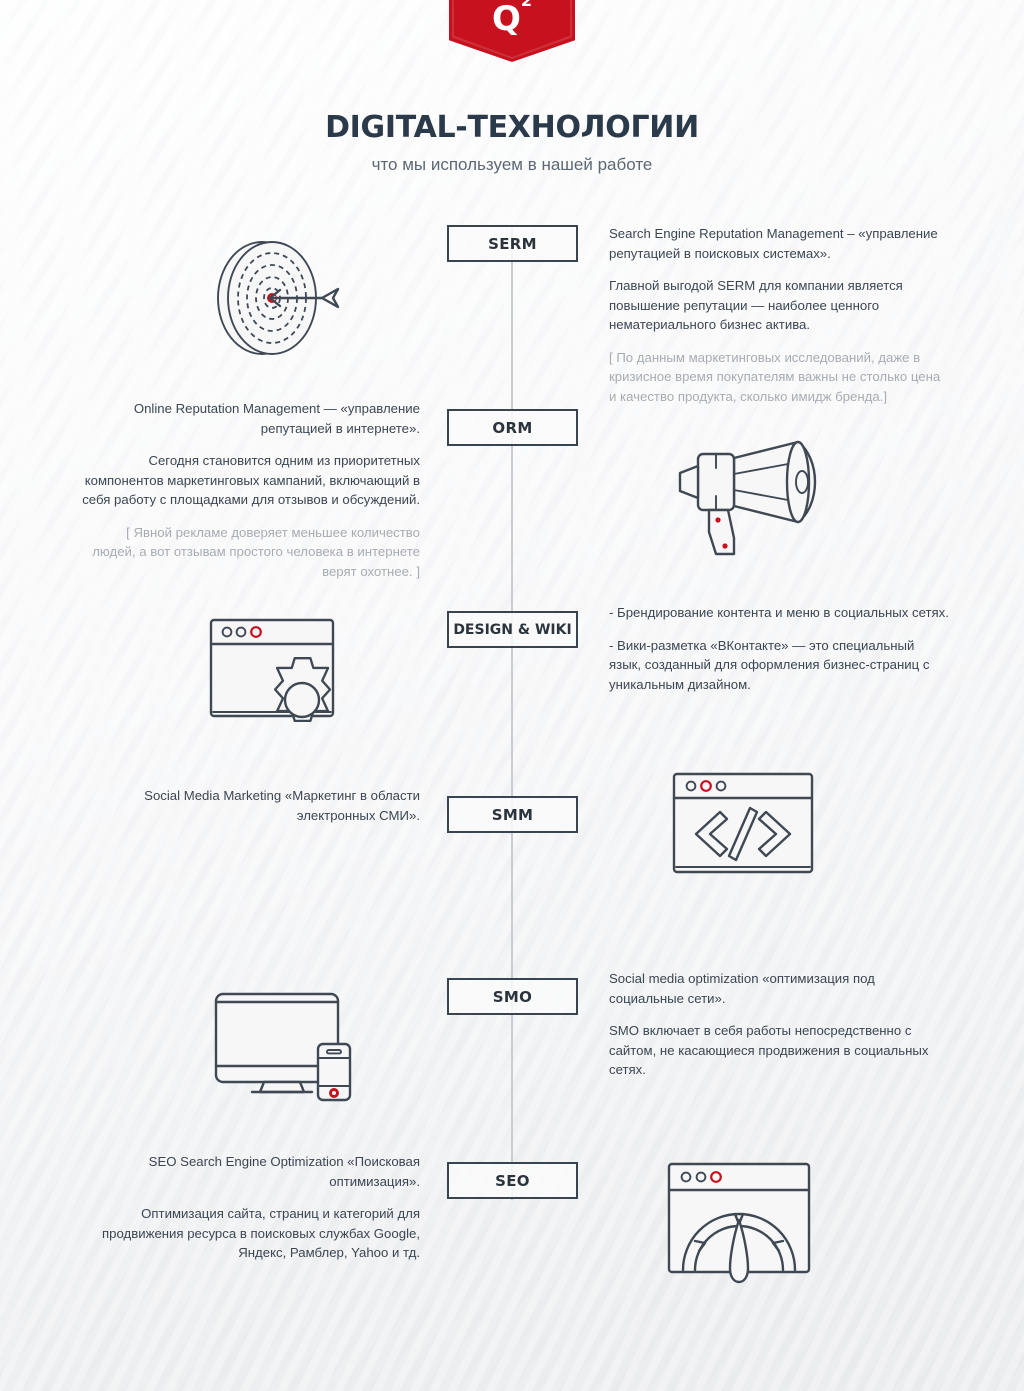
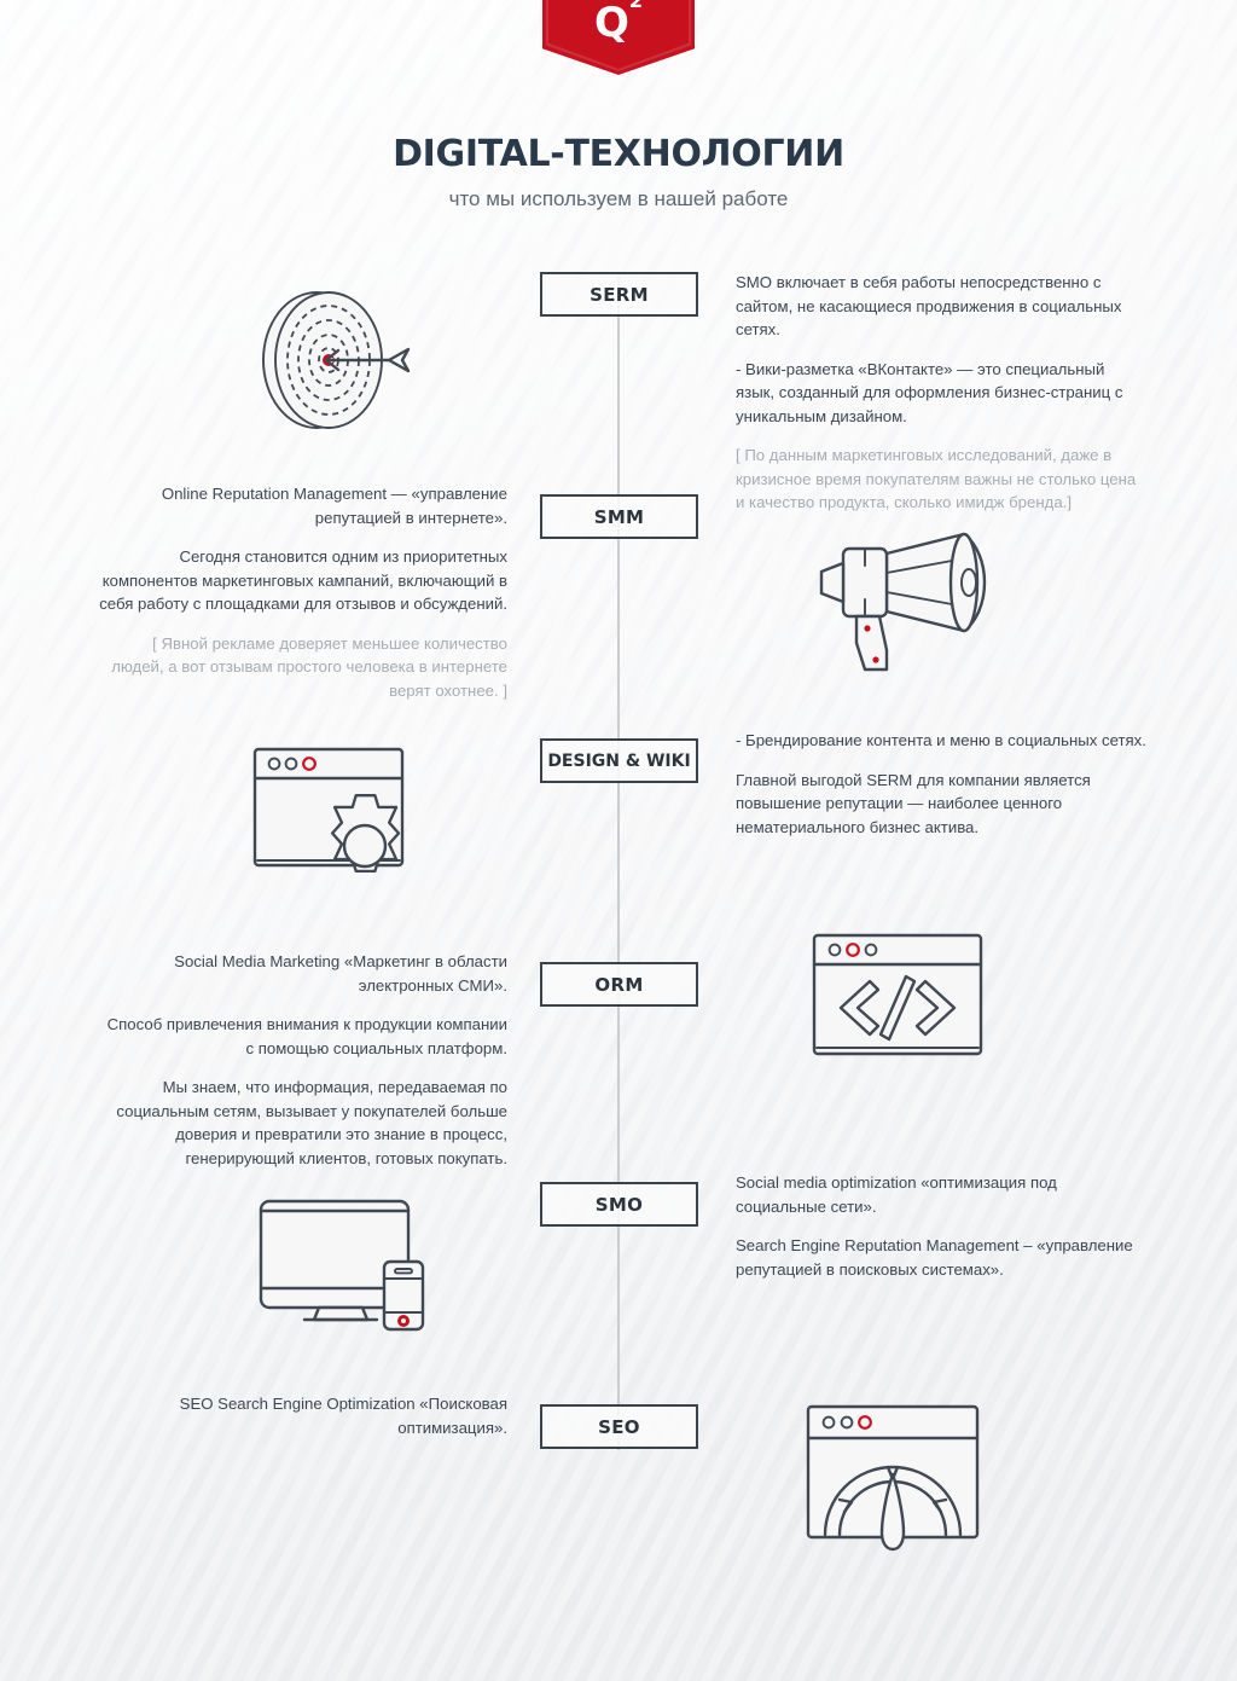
  Q2
  DIGITAL-ТЕХНОЛОГИИ
  что мы используем в нашей работе
  SERM
- Search Engine Reputation Management – «управление репутацией в поисковых системах».
+ SMO включает в себя работы непосредственно с сайтом, не касающиеся продвижения в социальных сетях.
- Главной выгодой SERM для компании является повышение репутации — наиболее ценного нематериального бизнес актива.
+ - Вики-разметка «ВКонтакте» — это специальный язык, созданный для оформления бизнес-страниц с уникальным дизайном.
  [ По данным маркетинговых исследований, даже в кризисное время покупателям важны не столько цена и качество продукта, сколько имидж бренда.]
- ORM
+ SMM
  Online Reputation Management — «управление репутацией в интернете».
  Сегодня становится одним из приоритетных компонентов маркетинговых кампаний, включающий в себя работу с площадками для отзывов и обсуждений.
  [ Явной рекламе доверяет меньшее количество людей, а вот отзывам простого человека в интернете верят охотнее. ]
  DESIGN & WIKI
  - Брендирование контента и меню в социальных сетях.
- - Вики-разметка «ВКонтакте» — это специальный язык, созданный для оформления бизнес-страниц с уникальным дизайном.
+ Главной выгодой SERM для компании является повышение репутации — наиболее ценного нематериального бизнес актива.
- SMM
+ ORM
  Social Media Marketing «Маркетинг в области электронных СМИ».
+ Способ привлечения внимания к продукции компании с помощью социальных платформ.
+ Мы знаем, что информация, передаваемая по социальным сетям, вызывает у покупателей больше доверия и превратили это знание в процесс, генерирующий клиентов, готовых покупать.
  SMO
  Social media optimization «оптимизация под социальные сети».
- SMO включает в себя работы непосредственно с сайтом, не касающиеся продвижения в социальных сетях.
+ Search Engine Reputation Management – «управление репутацией в поисковых системах».
  SEO
  SEO Search Engine Optimization «Поисковая оптимизация».
- Оптимизация сайта, страниц и категорий для продвижения ресурса в поисковых службах Google, Яндекс, Рамблер, Yahoo и тд.
